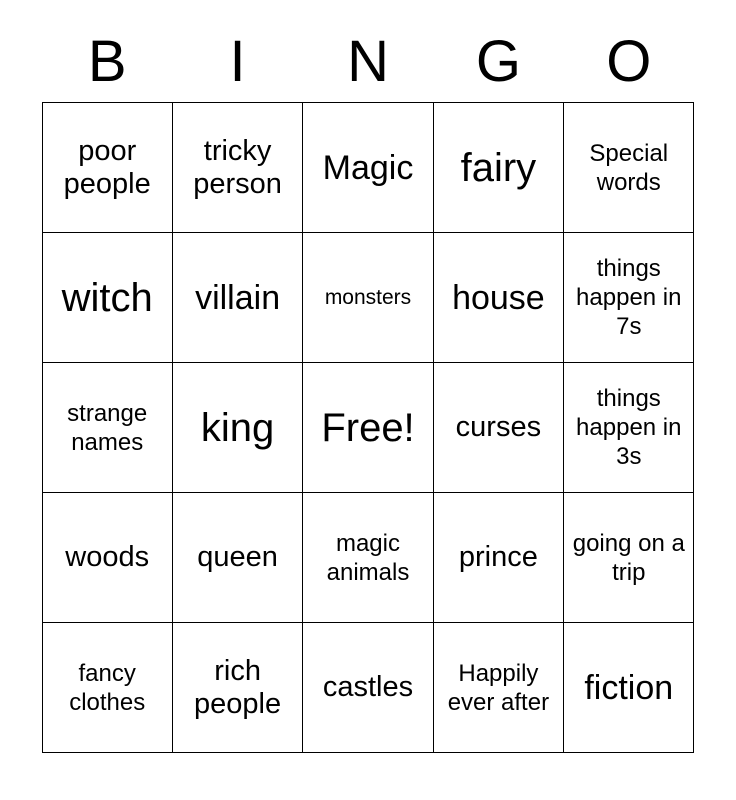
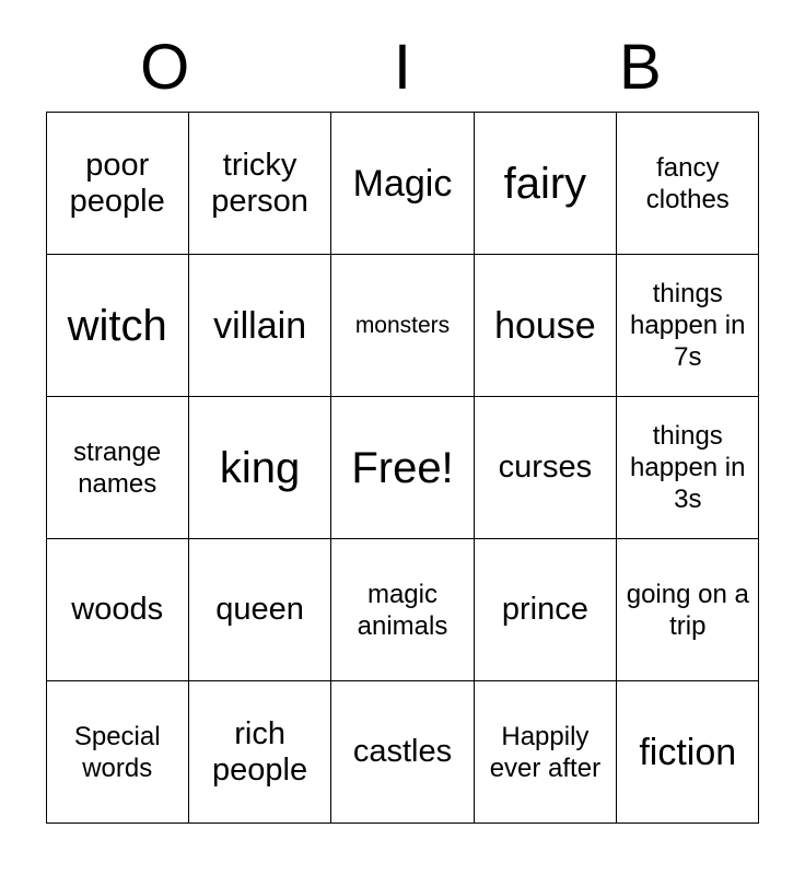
- B
+ O
  I
- N
- G
- O
+ B
- poor people	tricky person	Magic	fairy	Special words
+ poor people	tricky person	Magic	fairy	fancy clothes
  witch	villain	monsters	house	things happen in 7s
  strange names	king	Free!	curses	things happen in 3s
  woods	queen	magic animals	prince	going on a trip
- fancy clothes	rich people	castles	Happily ever after	fiction
+ Special words	rich people	castles	Happily ever after	fiction
